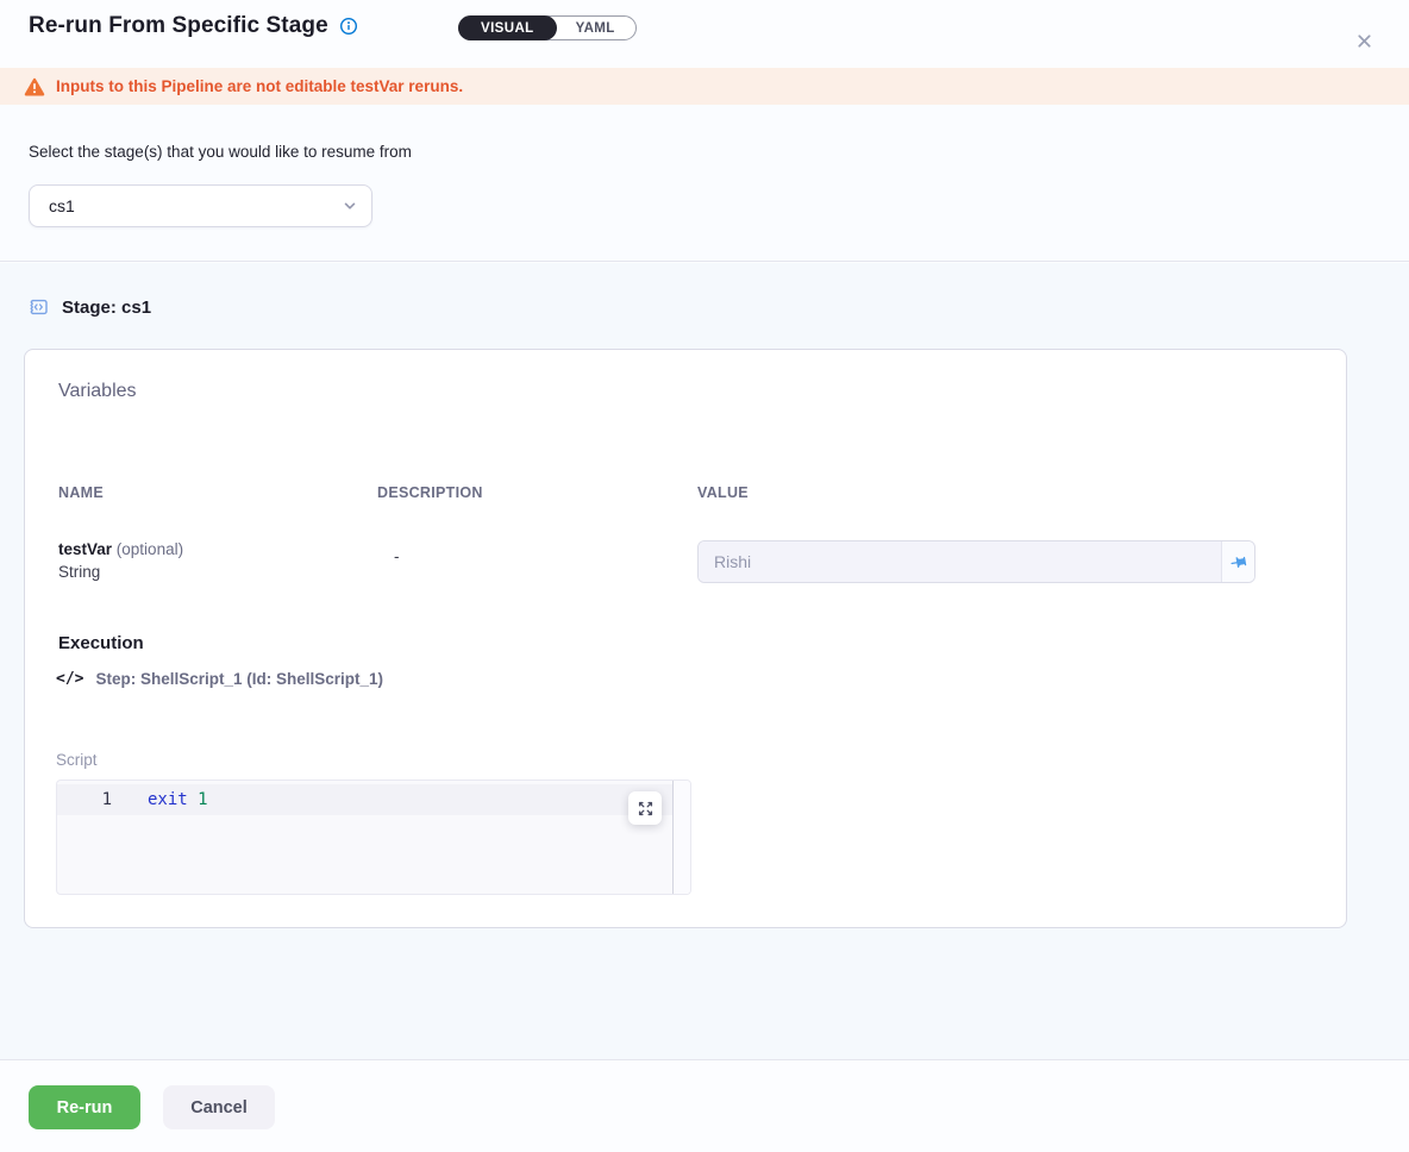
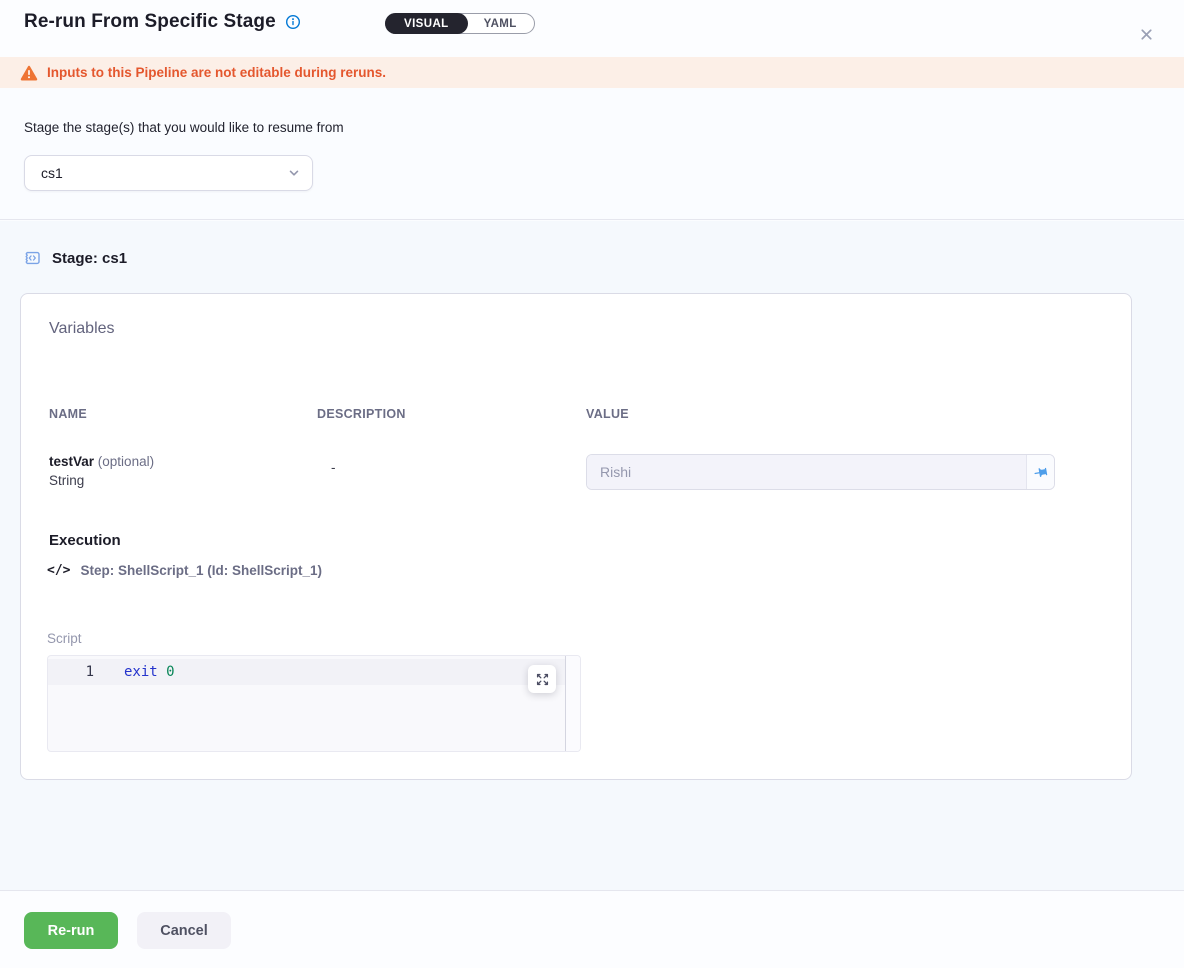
  Re-run From Specific Stage
  VISUAL
  YAML
- Inputs to this Pipeline are not editable testVar reruns.
+ Inputs to this Pipeline are not editable during reruns.
- Select the stage(s) that you would like to resume from
+ Stage the stage(s) that you would like to resume from
  cs1
  Stage: cs1
  Variables
  NAME
  DESCRIPTION
  VALUE
  testVar (optional)
  String
  -
  Rishi
  Execution
  </>
  Step: ShellScript_1 (Id: ShellScript_1)
  Script
  1
- exit 1
+ exit 0
  Re-run
  Cancel
